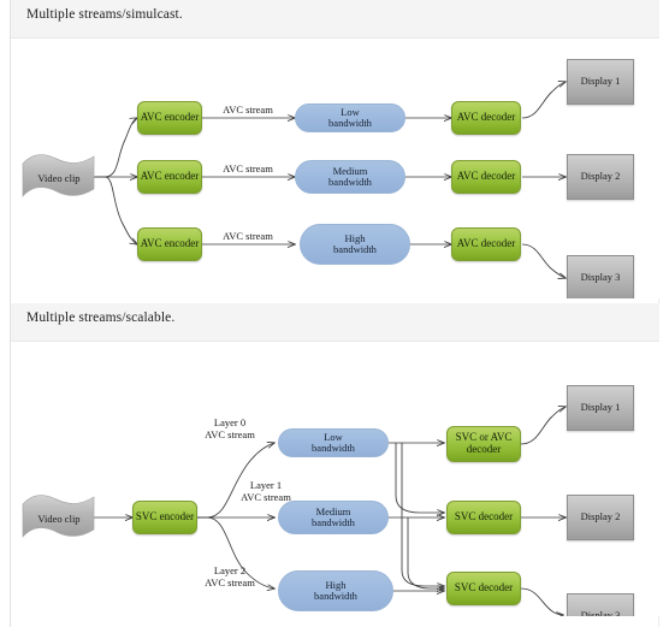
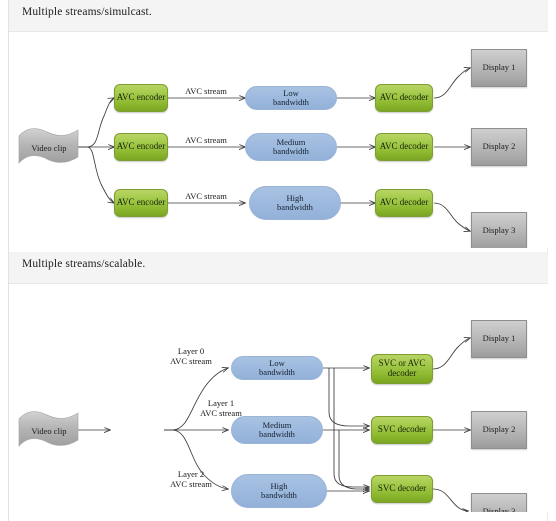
  Multiple streams/simulcast.
  Video clip
  AVC encoder
  AVC encoder
  AVC encoder
  AVC stream
  AVC stream
  AVC stream
  Low
  bandwidth
  Medium
  bandwidth
  High
  bandwidth
  AVC decoder
  AVC decoder
  AVC decoder
  Display 1
  Display 2
  Display 3
  Multiple streams/scalable.
  Video clip
- SVC encoder
  Layer 0
  AVC stream
  Layer 1
  AVC stream
  Layer 2
  AVC stream
  Low
  bandwidth
  Medium
  bandwidth
  High
  bandwidth
  SVC or AVC
  decoder
  SVC decoder
  SVC decoder
  Display 1
  Display 2
  Display 3
